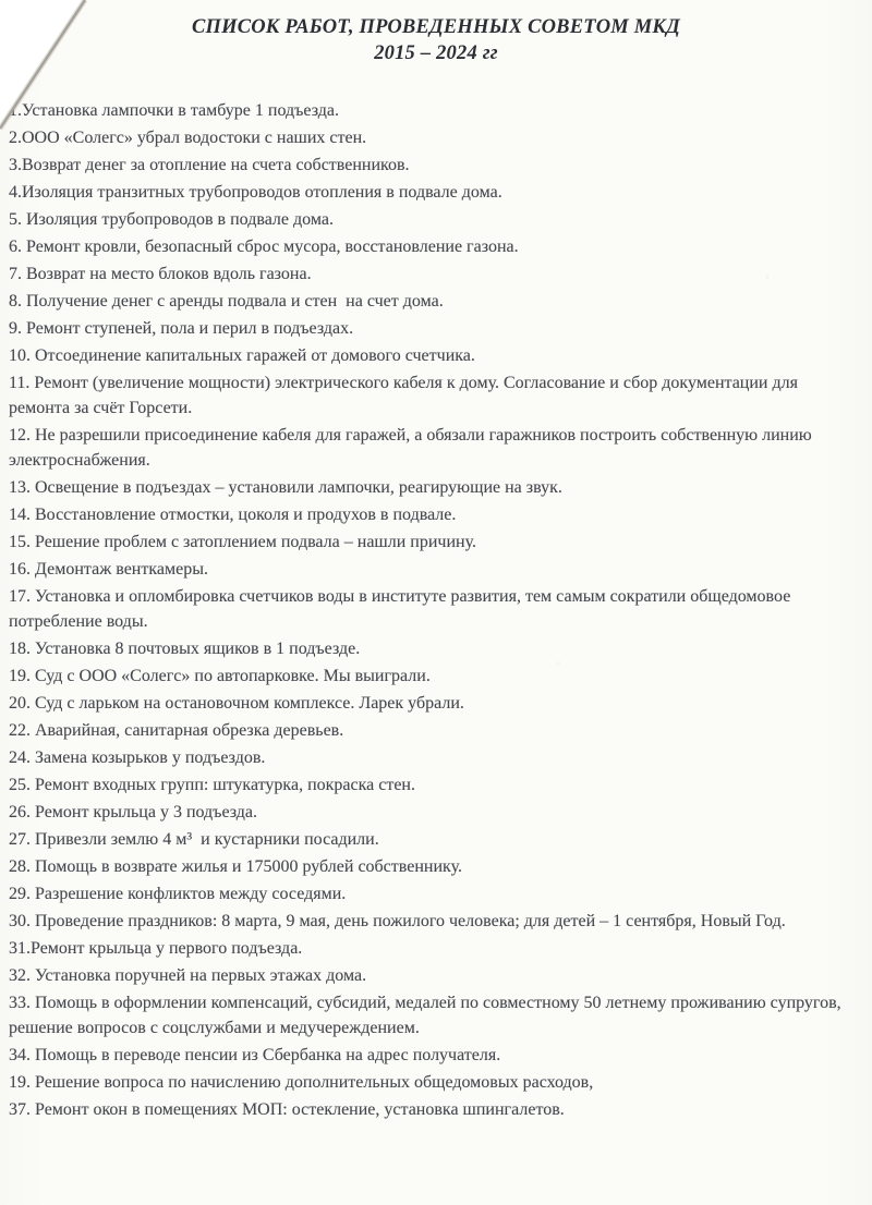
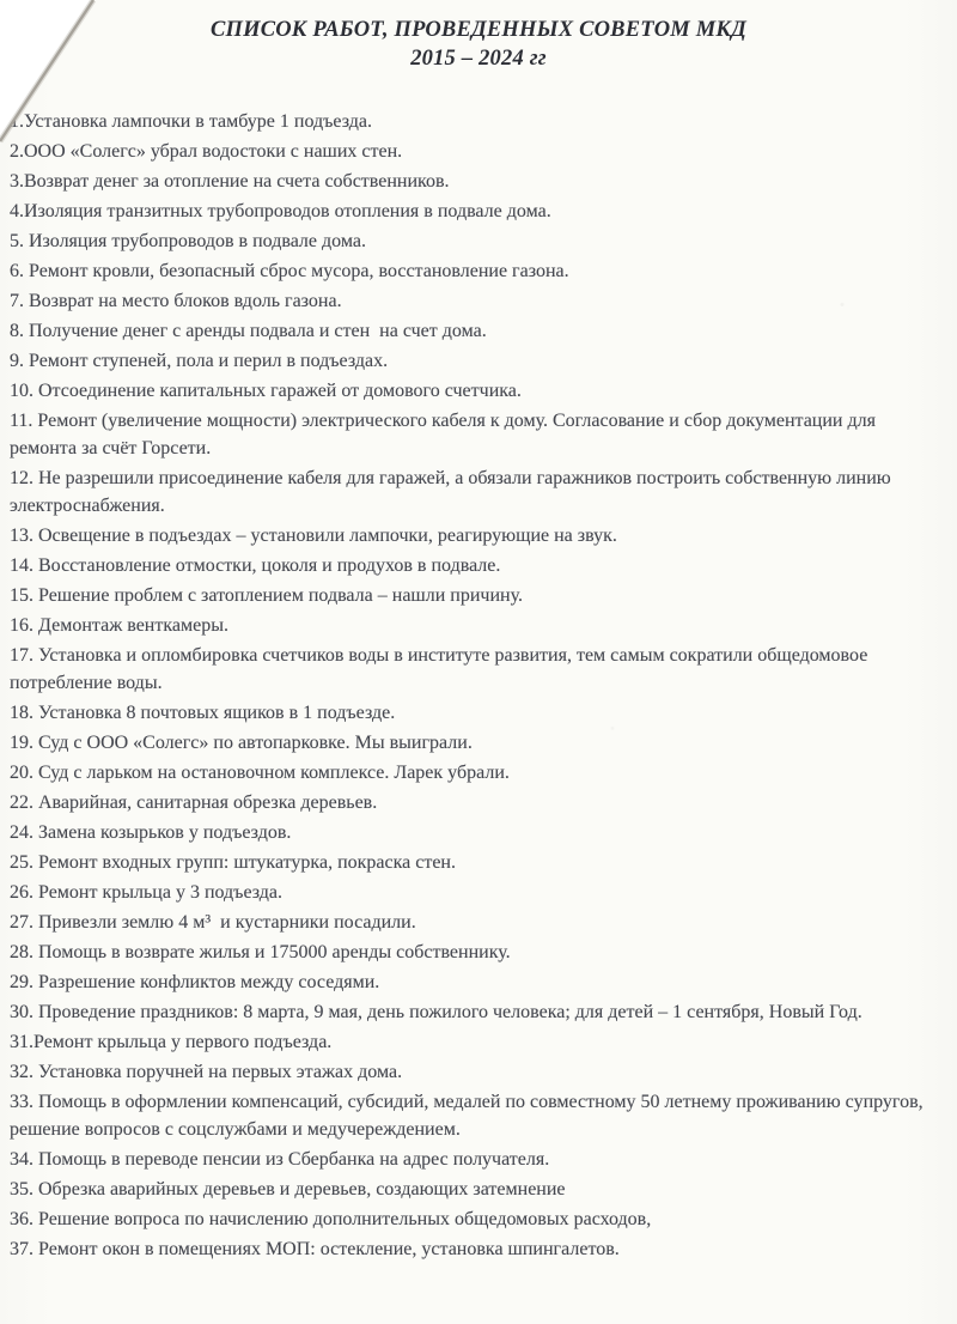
  СПИСОК РАБОТ, ПРОВЕДЕННЫХ СОВЕТОМ МКД
  2015 – 2024 гг
  .Установка лампочки в тамбуре 1 подъезда.
  2.ООО «Солегс» убрал водостоки с наших стен.
  3.Возврат денег за отопление на счета собственников.
  4.Изоляция транзитных трубопроводов отопления в подвале дома.
  5. Изоляция трубопроводов в подвале дома.
  6. Ремонт кровли, безопасный сброс мусора, восстановление газона.
  7. Возврат на место блоков вдоль газона.
  8. Получение денег с аренды подвала и стен на счет дома.
  9. Ремонт ступеней, пола и перил в подъездах.
  10. Отсоединение капитальных гаражей от домового счетчика.
  11. Ремонт (увеличение мощности) электрического кабеля к дому. Согласование и сбор документации для ремонта за счёт Горсети.
  12. Не разрешили присоединение кабеля для гаражей, а обязали гаражников построить собственную линию электроснабжения.
  13. Освещение в подъездах – установили лампочки, реагирующие на звук.
  14. Восстановление отмостки, цоколя и продухов в подвале.
  15. Решение проблем с затоплением подвала – нашли причину.
  16. Демонтаж венткамеры.
  17. Установка и опломбировка счетчиков воды в институте развития, тем самым сократили общедомовое потребление воды.
  18. Установка 8 почтовых ящиков в 1 подъезде.
  19. Суд с ООО «Солегс» по автопарковке. Мы выиграли.
  20. Суд с ларьком на остановочном комплексе. Ларек убрали.
  22. Аварийная, санитарная обрезка деревьев.
  24. Замена козырьков у подъездов.
  25. Ремонт входных групп: штукатурка, покраска стен.
  26. Ремонт крыльца у 3 подъезда.
  27. Привезли землю 4 м³ и кустарники посадили.
- 28. Помощь в возврате жилья и 175000 рублей собственнику.
+ 28. Помощь в возврате жилья и 175000 аренды собственнику.
  29. Разрешение конфликтов между соседями.
  30. Проведение праздников: 8 марта, 9 мая, день пожилого человека; для детей – 1 сентября, Новый Год.
  31.Ремонт крыльца у первого подъезда.
  32. Установка поручней на первых этажах дома.
  33. Помощь в оформлении компенсаций, субсидий, медалей по совместному 50 летнему проживанию супругов, решение вопросов с соцслужбами и медучереждением.
  34. Помощь в переводе пенсии из Сбербанка на адрес получателя.
+ 35. Обрезка аварийных деревьев и деревьев, создающих затемнение
- 19. Решение вопроса по начислению дополнительных общедомовых расходов,
+ 36. Решение вопроса по начислению дополнительных общедомовых расходов,
  37. Ремонт окон в помещениях МОП: остекление, установка шпингалетов.
